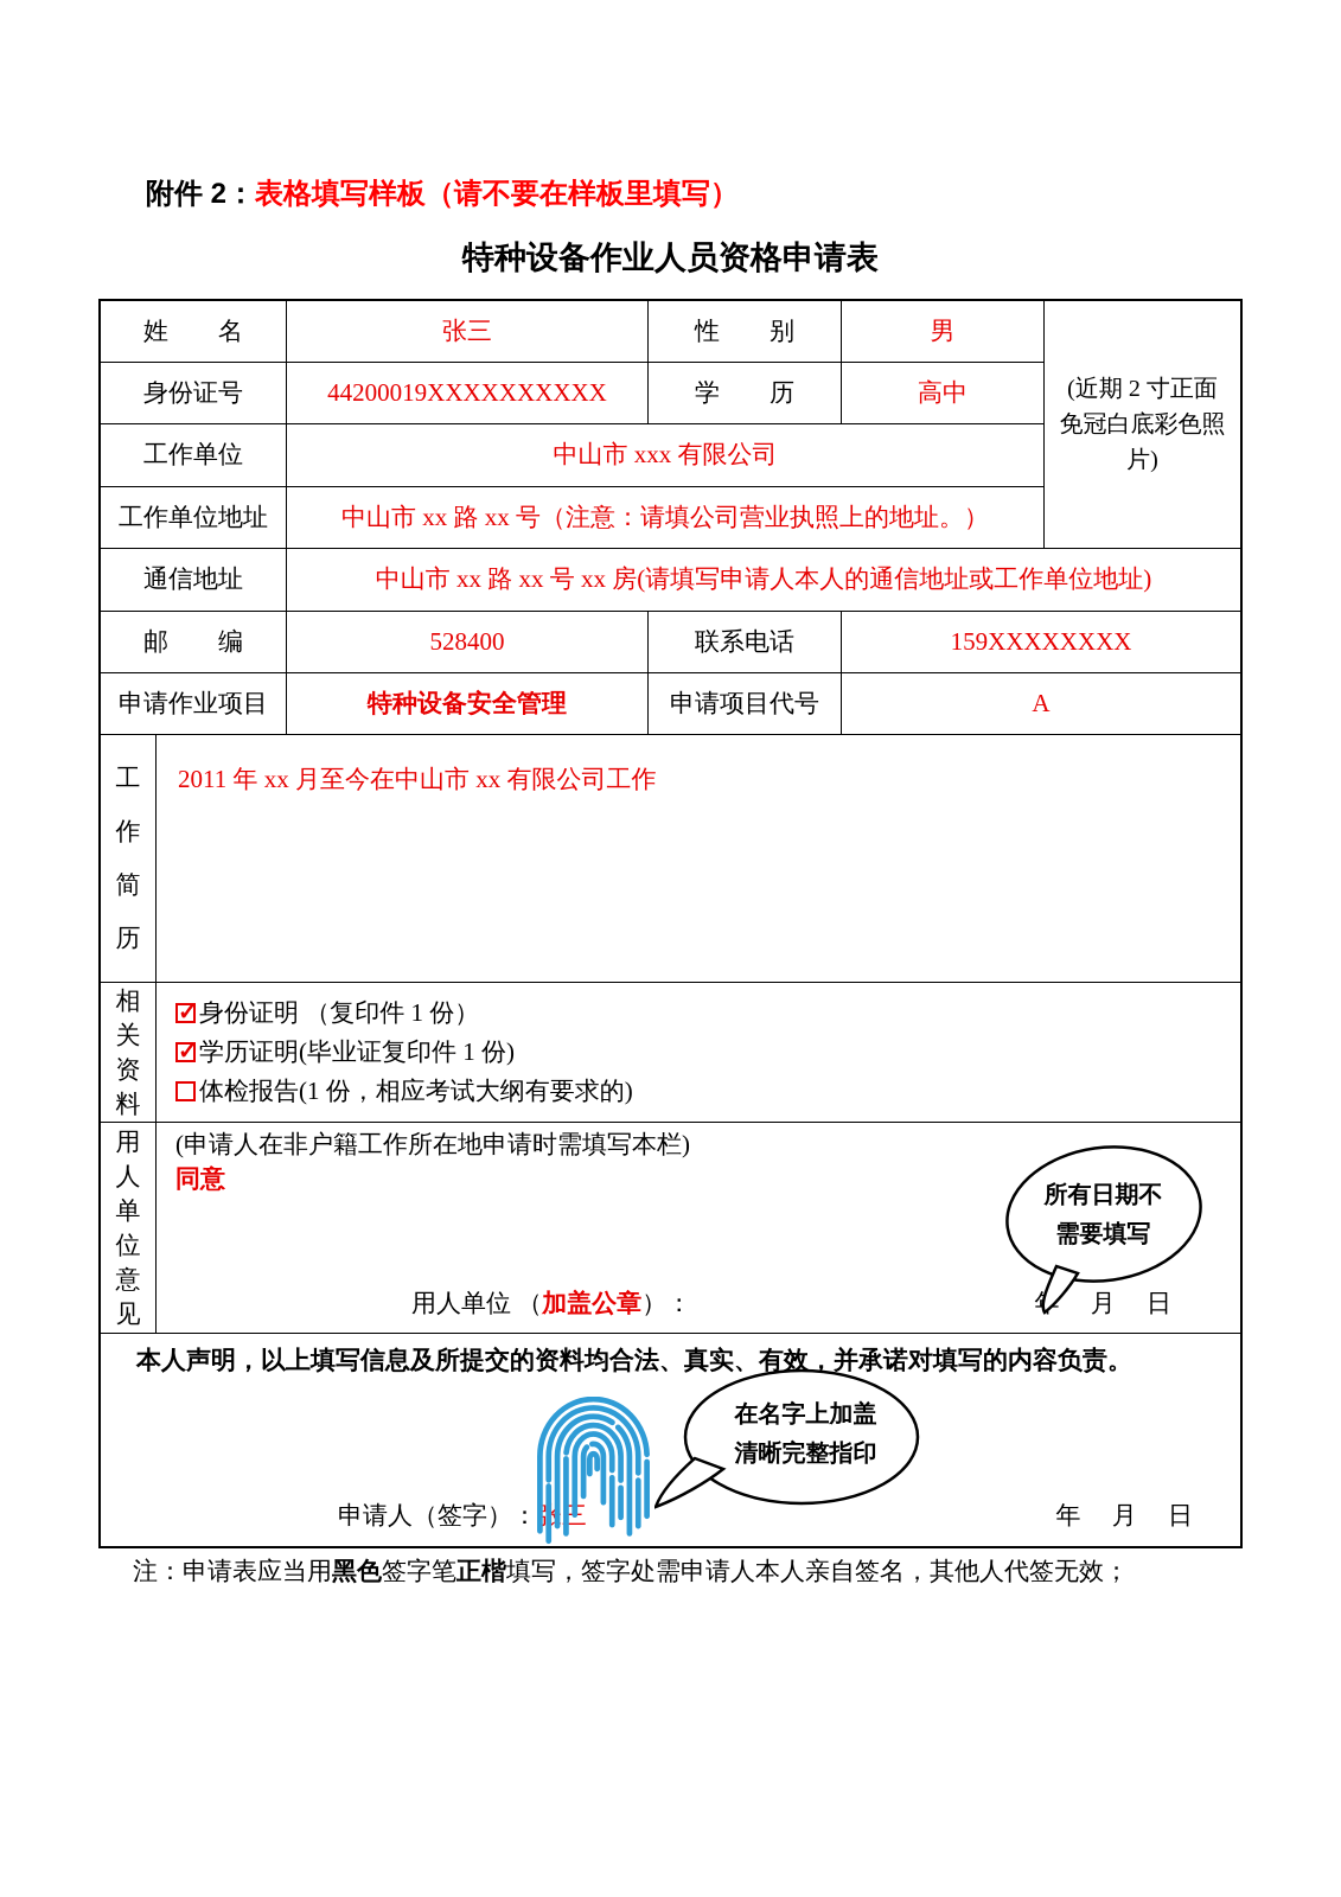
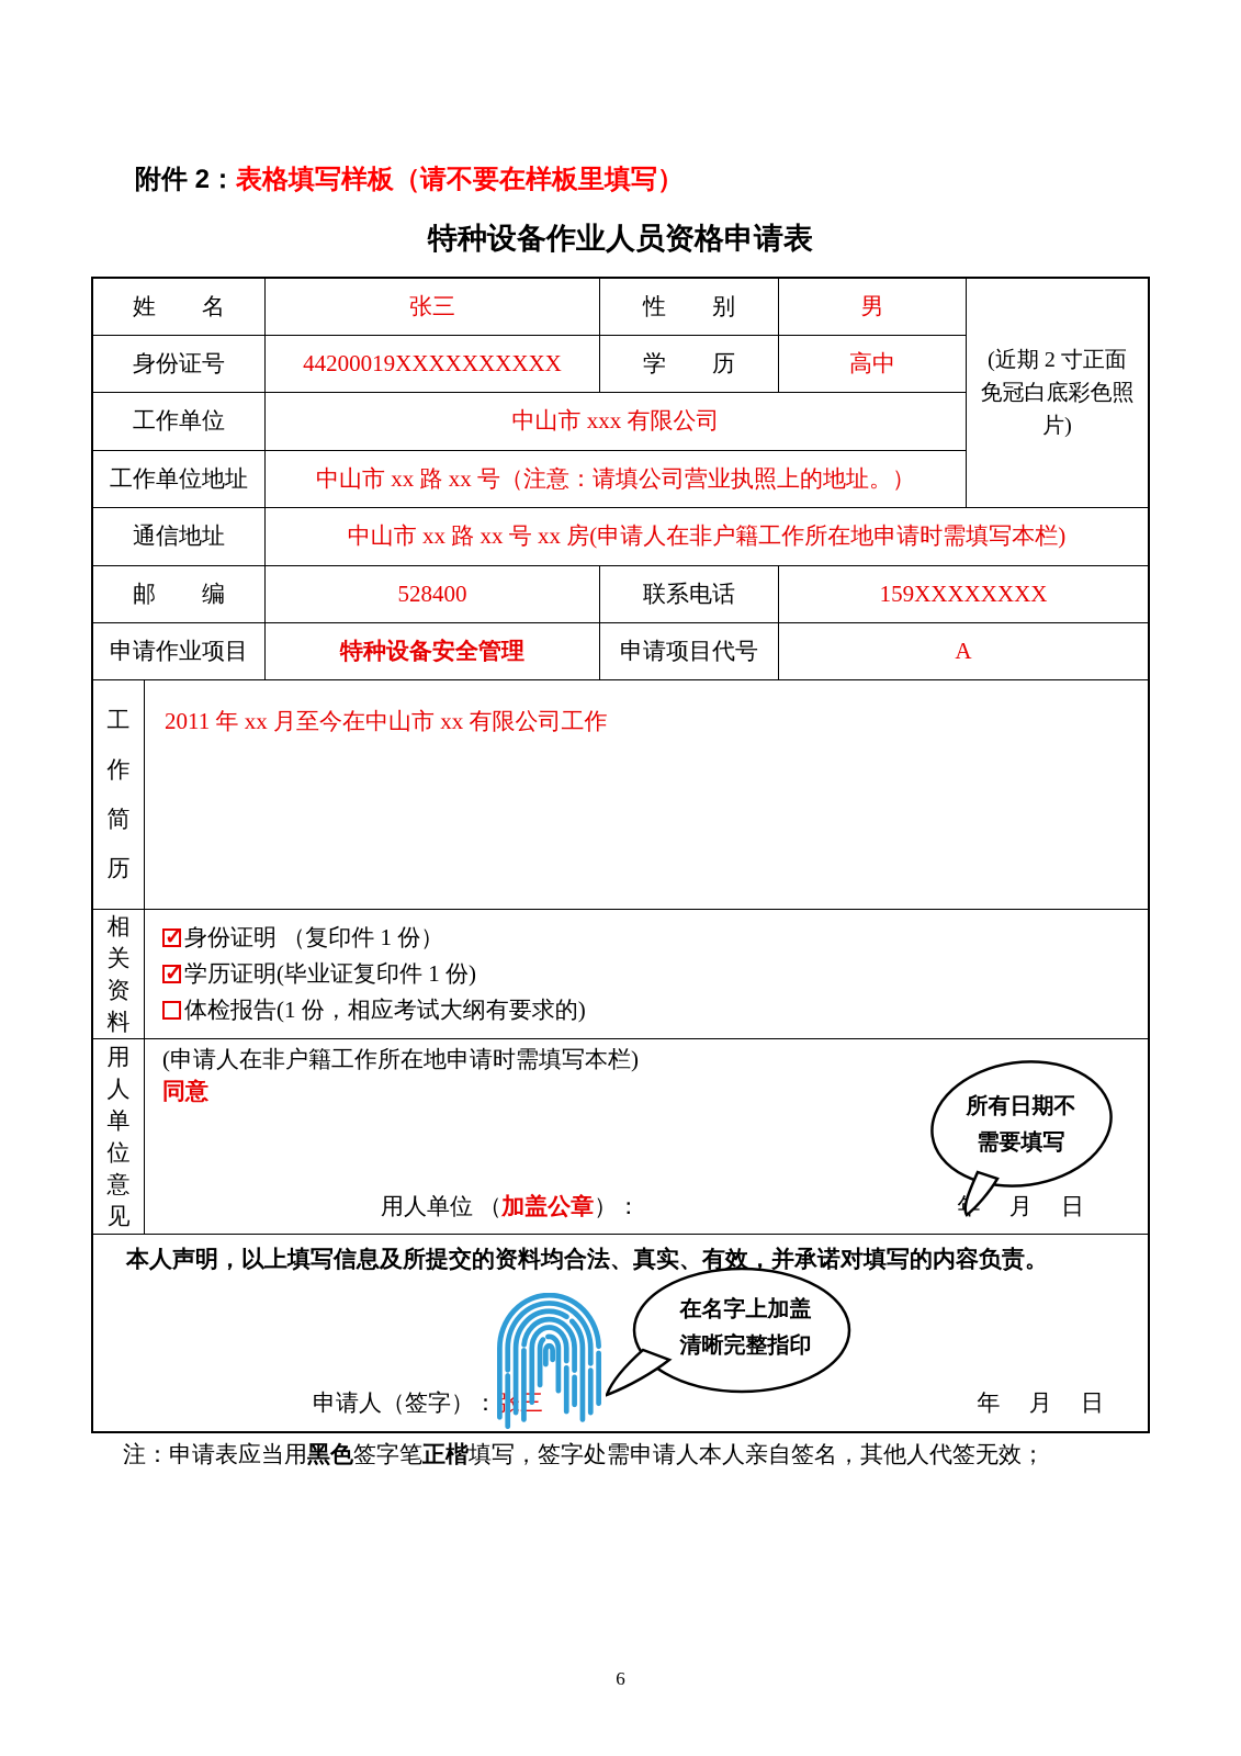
  附件 2：表格填写样板（请不要在样板里填写）
  特种设备作业人员资格申请表
  姓 名
  张三
  性 别
  男
  身份证号
  44200019XXXXXXXXXX
  学 历
  高中
  工作单位
  中山市 xxx 有限公司
  工作单位地址
  中山市 xx 路 xx 号（注意：请填公司营业执照上的地址。）
  (近期 2 寸正面免冠白底彩色照片)
  通信地址
- 中山市 xx 路 xx 号 xx 房(请填写申请人本人的通信地址或工作单位地址)
+ 中山市 xx 路 xx 号 xx 房(申请人在非户籍工作所在地申请时需填写本栏)
  邮 编
  528400
  联系电话
  159XXXXXXXX
  申请作业项目
  特种设备安全管理
  申请项目代号
  A
  工作简历
  2011 年 xx 月至今在中山市 xx 有限公司工作
  相关资料
  身份证明 （复印件 1 份）
  学历证明(毕业证复印件 1 份)
  体检报告(1 份，相应考试大纲有要求的)
  用人单位意见
  (申请人在非户籍工作所在地申请时需填写本栏)
  同意
  用人单位 （加盖公章）：
  本人声明，以上填写信息及所提交的资料均合法、真实、有效，并承诺对填写的内容负责。
  申请人（签字）：
  年 月 日
  所有日期不
  需要填写
  在名字上加盖
  清晰完整指印
  注：申请表应当用黑色签字笔正楷填写，签字处需申请人本人亲自签名，其他人代签无效；
+ 6
